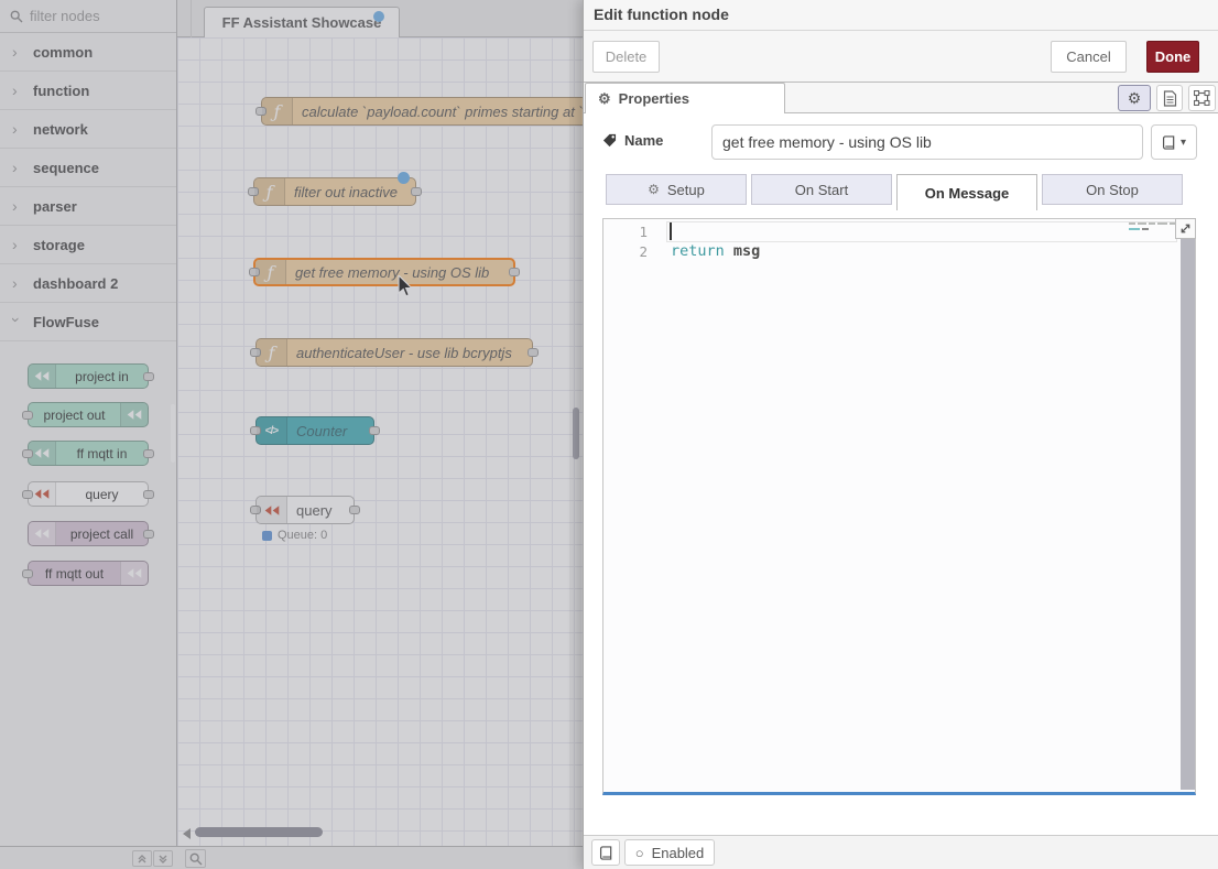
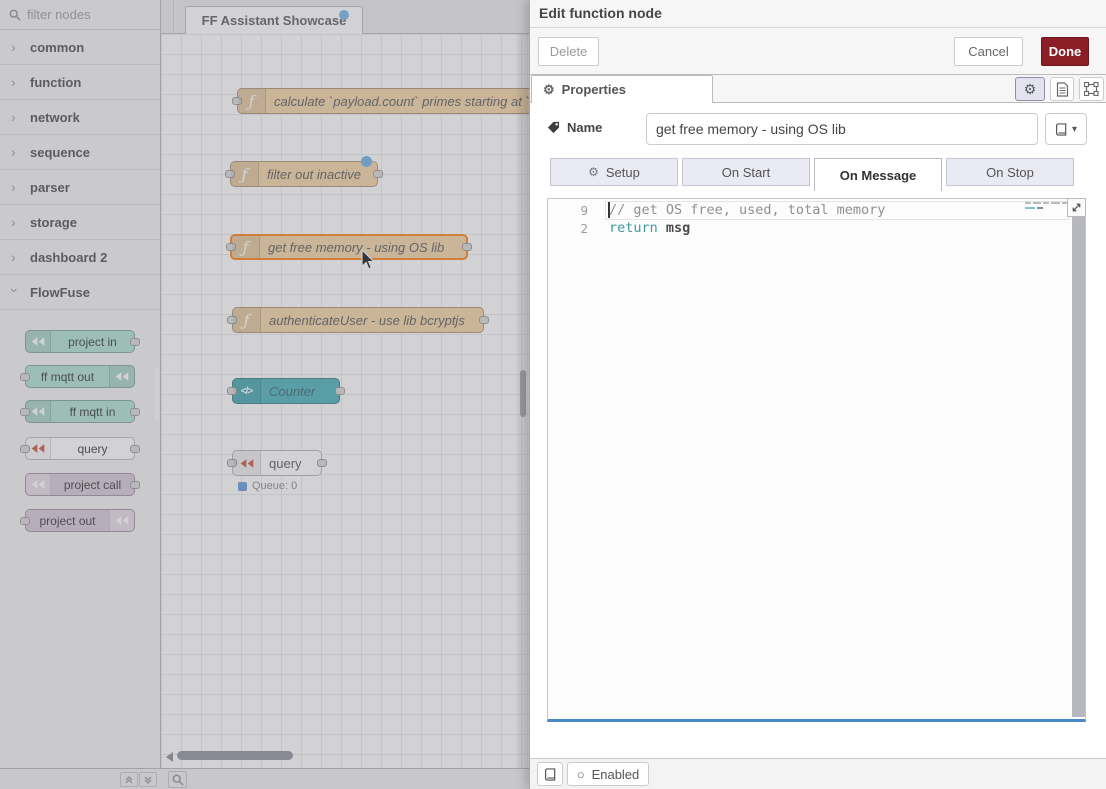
  filter nodes
  ›
  common
  ›
  function
  ›
  network
  ›
  sequence
  ›
  parser
  ›
  storage
  ›
  dashboard 2
  FlowFuse
  project in
- project out
+ ff mqtt out
  ff mqtt in
  query
  project call
- ff mqtt out
+ project out
  FF Assistant Showcase
  ƒ
  calculate `payload.count` primes starting at `
  ƒ
  filter out inactive
  ƒ
  get free memory - using OS lib
  ƒ
  authenticateUser - use lib bcryptjs
  </>
  Counter
  query
  Queue: 0
  Edit function node
  Delete
  Cancel
  Done
  ⚙
  Properties
  ⚙
  Name
  get free memory - using OS lib
  ▾
  ⚙
  Setup
  On Start
  On Message
  On Stop
- 1
+ 9
  2
+ // get OS free, used, total memory
  return msg
  ○
  Enabled
